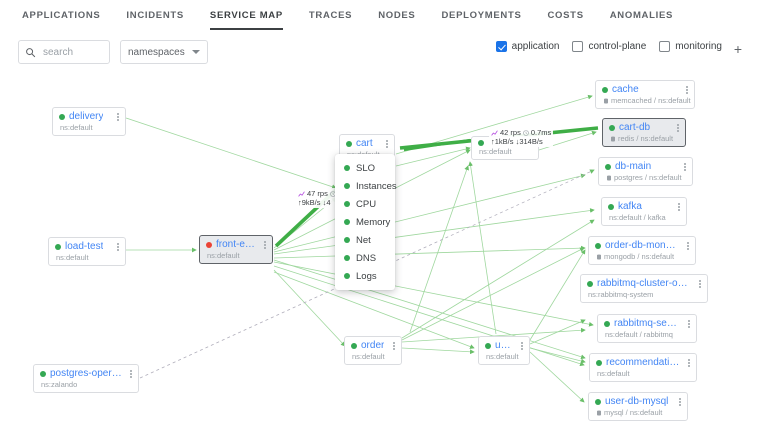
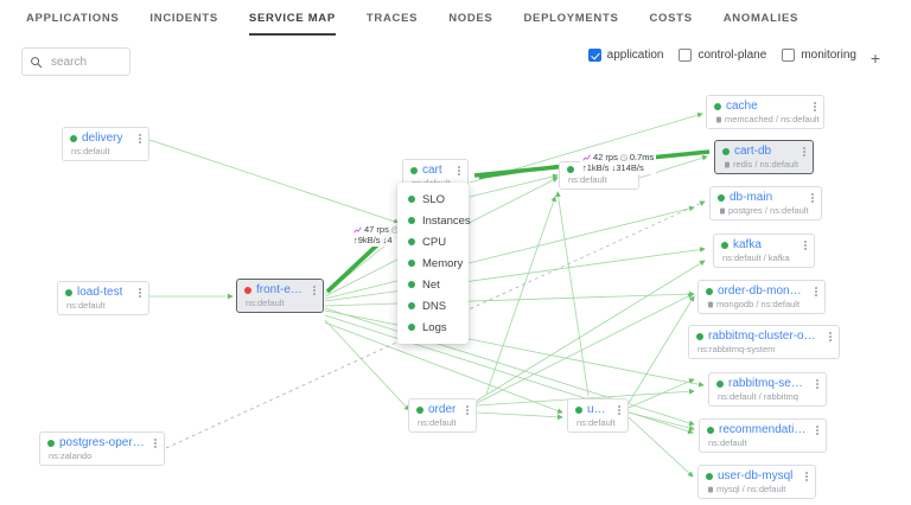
  APPLICATIONS
  INCIDENTS
  SERVICE MAP
  TRACES
  NODES
  DEPLOYMENTS
  COSTS
  ANOMALIES
  search
- namespaces
  application
  control-plane
  monitoring
  +
  delivery
  ns:default
  load-test
  ns:default
  front-end
  ns:default
  ns:default
  cart
  cache
  memcached / ns:default
  cart-db
  redis / ns:default
  db-main
  postgres / ns:default
  kafka
  ns:default / kafka
  order-db-mongo
  mongodb / ns:default
  rabbitmq-cluster-oper
  ns:rabbitmq-system
  rabbitmq-serve
  ns:default / rabbitmq
  recommendation
  ns:default
  user-db-mysql
  mysql / ns:default
  order
  ns:default
  user
  ns:default
  postgres-operat
  ns:zalando
  47 rps
  ↑9kB/s ↓4
  42 rps
  0.7ms
  ↑1kB/s ↓314B/s
  SLO
  Instances
  CPU
  Memory
  Net
  DNS
  Logs
